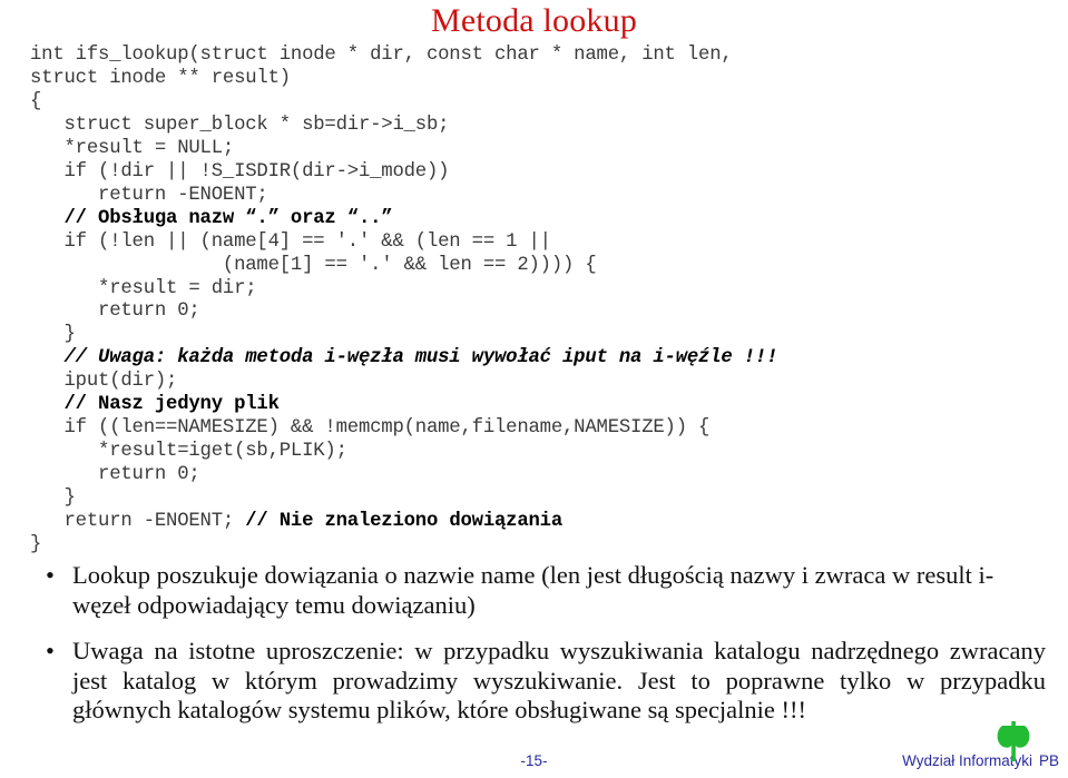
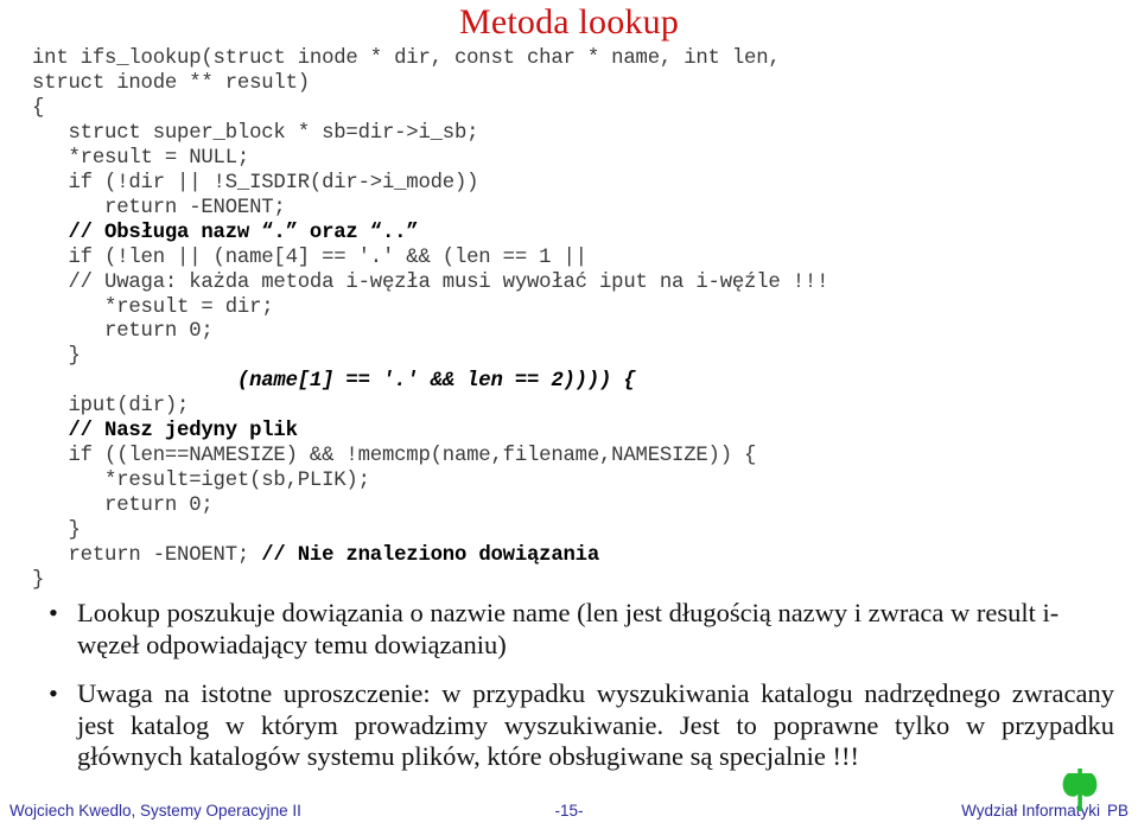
  Metoda lookup
  int ifs_lookup(struct inode * dir, const char * name, int len,
  struct inode ** result)
  {
  struct super_block * sb=dir->i_sb;
  *result = NULL;
  if (!dir || !S_ISDIR(dir->i_mode))
  return -ENOENT;
  // Obsługa nazw “.” oraz “..”
  if (!len || (name[4] == '.' && (len == 1 ||
- (name[1] == '.' && len == 2)))) {
+ // Uwaga: każda metoda i-węzła musi wywołać iput na i-węźle !!!
  *result = dir;
  return 0;
  }
- // Uwaga: każda metoda i-węzła musi wywołać iput na i-węźle !!!
+ (name[1] == '.' && len == 2)))) {
  iput(dir);
  // Nasz jedyny plik
  if ((len==NAMESIZE) && !memcmp(name,filename,NAMESIZE)) {
  *result=iget(sb,PLIK);
  return 0;
  }
  return -ENOENT; // Nie znaleziono dowiązania
  }
  •
  Lookup poszukuje dowiązania o nazwie name (len jest długością nazwy i zwraca w result i-węzeł odpowiadający temu dowiązaniu)
  •
  Uwaga na istotne uproszczenie: w przypadku wyszukiwania katalogu nadrzędnego zwracany jest katalog w którym prowadzimy wyszukiwanie. Jest to poprawne tylko w przypadku głównych katalogów systemu plików, które obsługiwane są specjalnie !!!
+ Wojciech Kwedlo, Systemy Operacyjne II
  -15-
  Wydział Informayki
  PB
